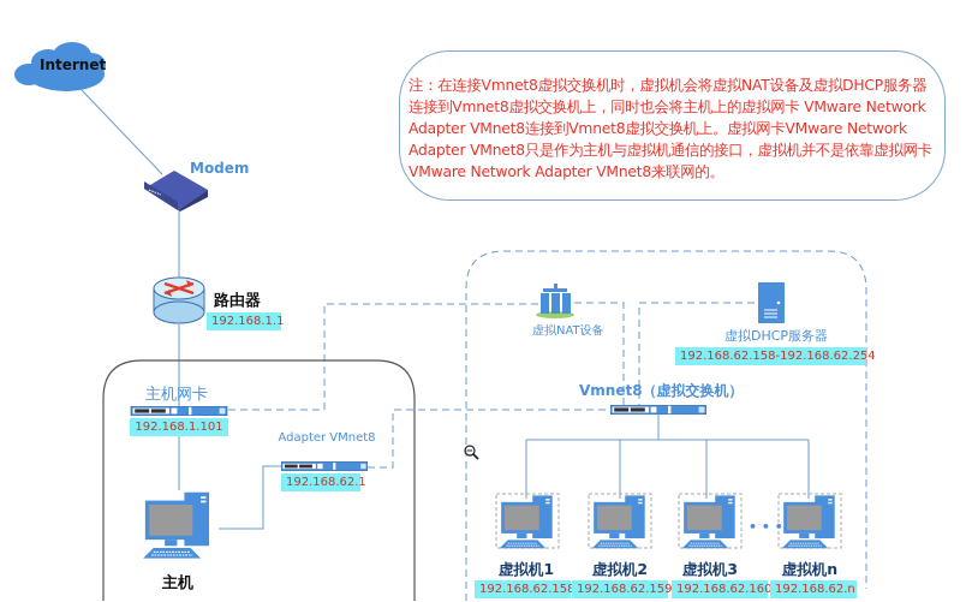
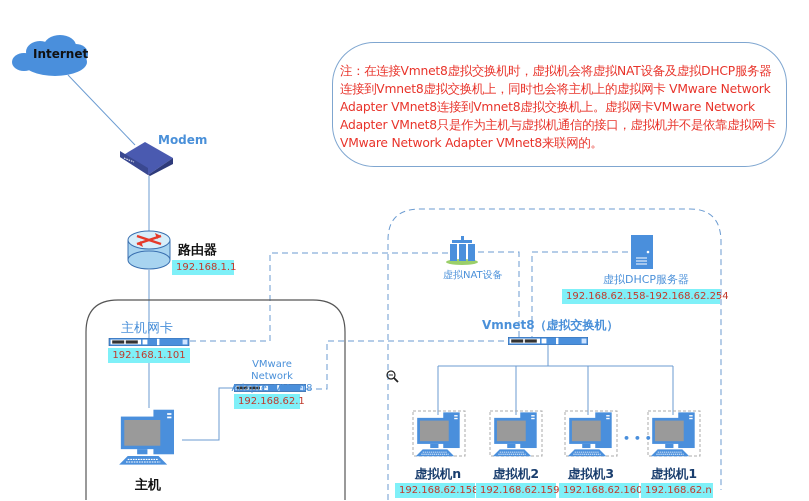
  Internet
  Modem
  路由器
  192.168.1.1
  主机网卡
  192.168.1.101
+ VMware Network
  Adapter VMnet8
  192.168.62.1
  主机
  注：在连接Vmnet8虚拟交换机时，虚拟机会将虚拟NAT设备及虚拟DHCP服务器连接到Vmnet8虚拟交换机上，同时也会将主机上的虚拟网卡 VMware Network Adapter VMnet8连接到Vmnet8虚拟交换机上。虚拟网卡VMware Network Adapter VMnet8只是作为主机与虚拟机通信的接口，虚拟机并不是依靠虚拟网卡VMware Network Adapter VMnet8来联网的。
  虚拟NAT设备
  虚拟DHCP服务器
  192.168.62.158-192.168.62.254
  Vmnet8（虚拟交换机）
  • • •
- 虚拟机1
+ 虚拟机n
  虚拟机2
  虚拟机3
- 虚拟机n
+ 虚拟机1
  192.168.62.15
  192.168.62.159
  192.168.62.160
  192.168.62.n
